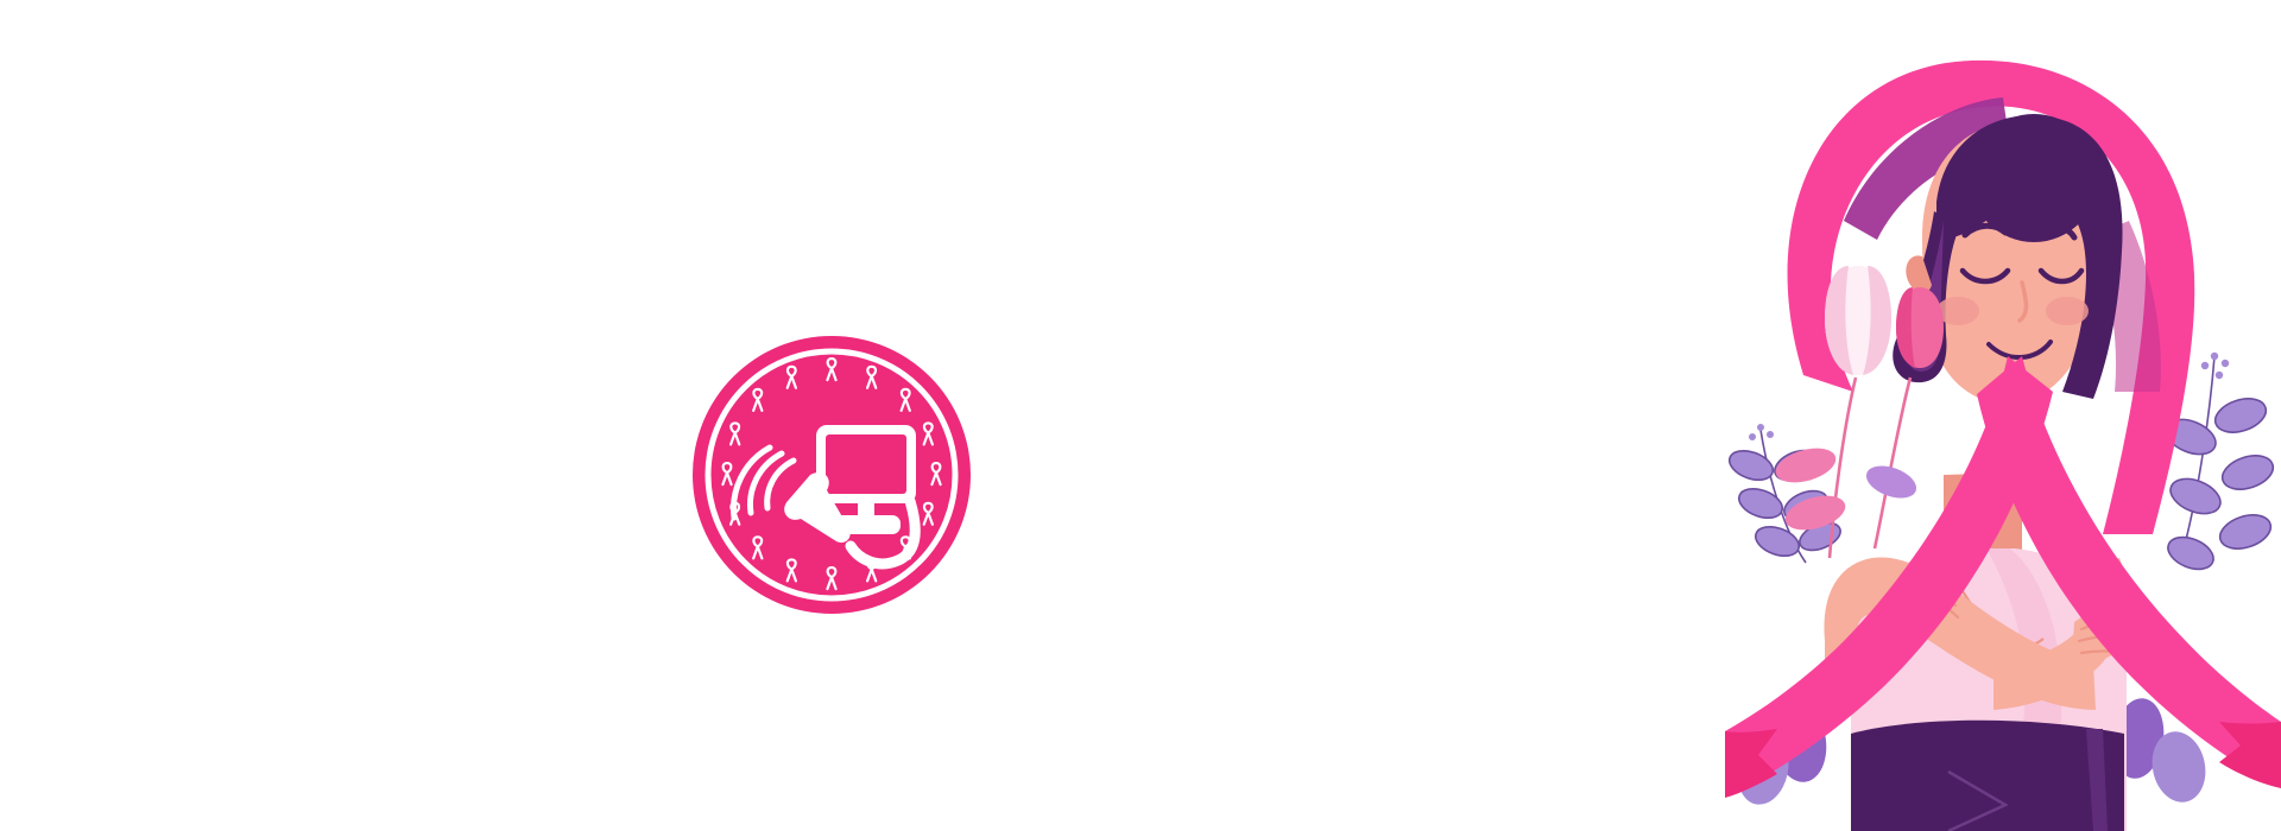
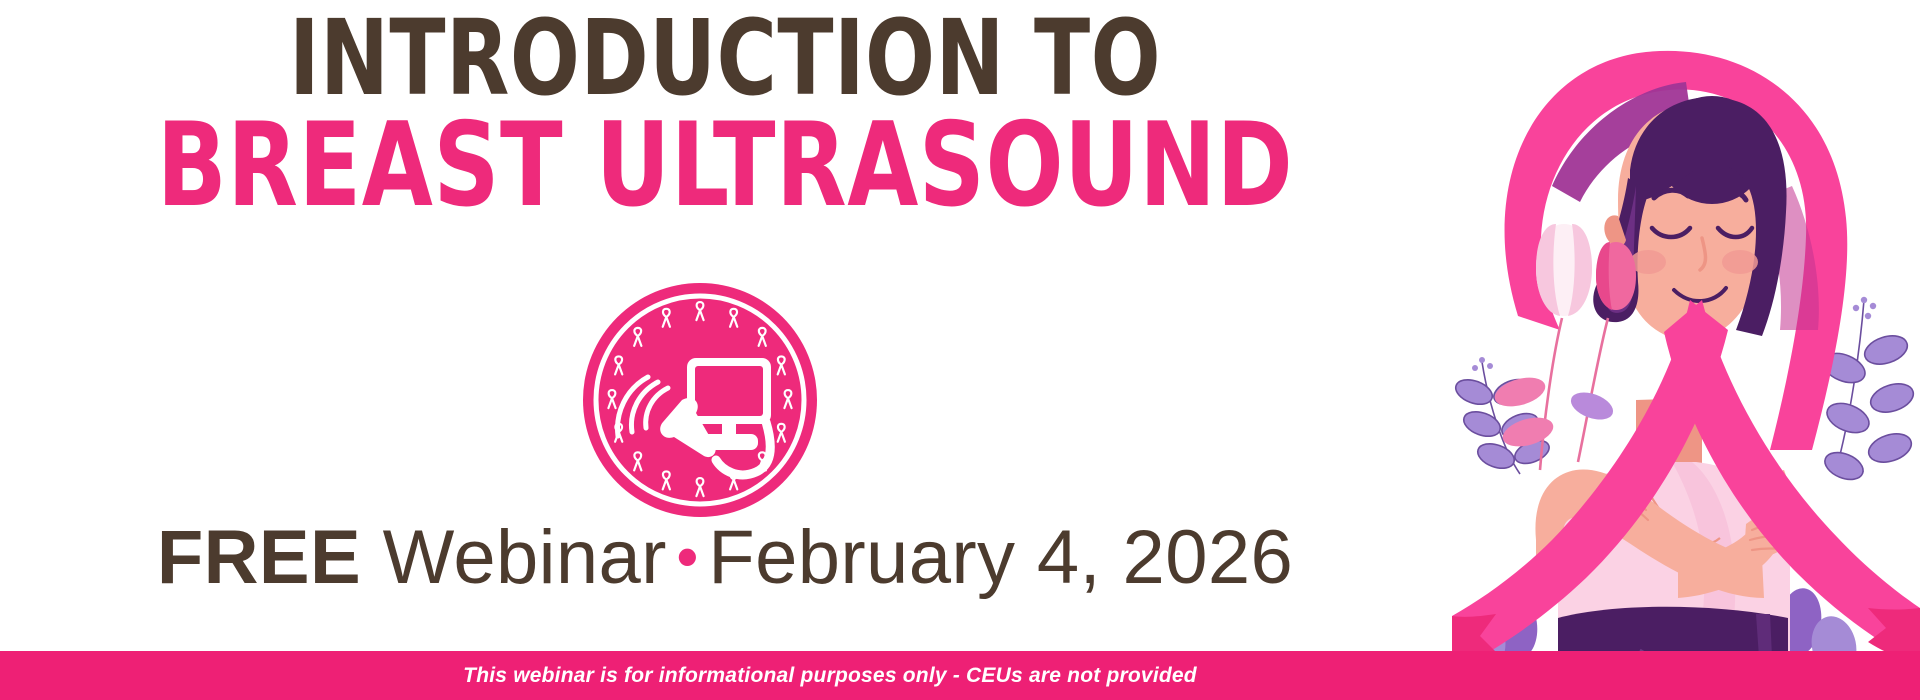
+ INTRODUCTION TO
+ BREAST ULTRASOUND
+ FREE Webinar • February 4, 2026
+ This webinar is for informational purposes only - CEUs are not provided
